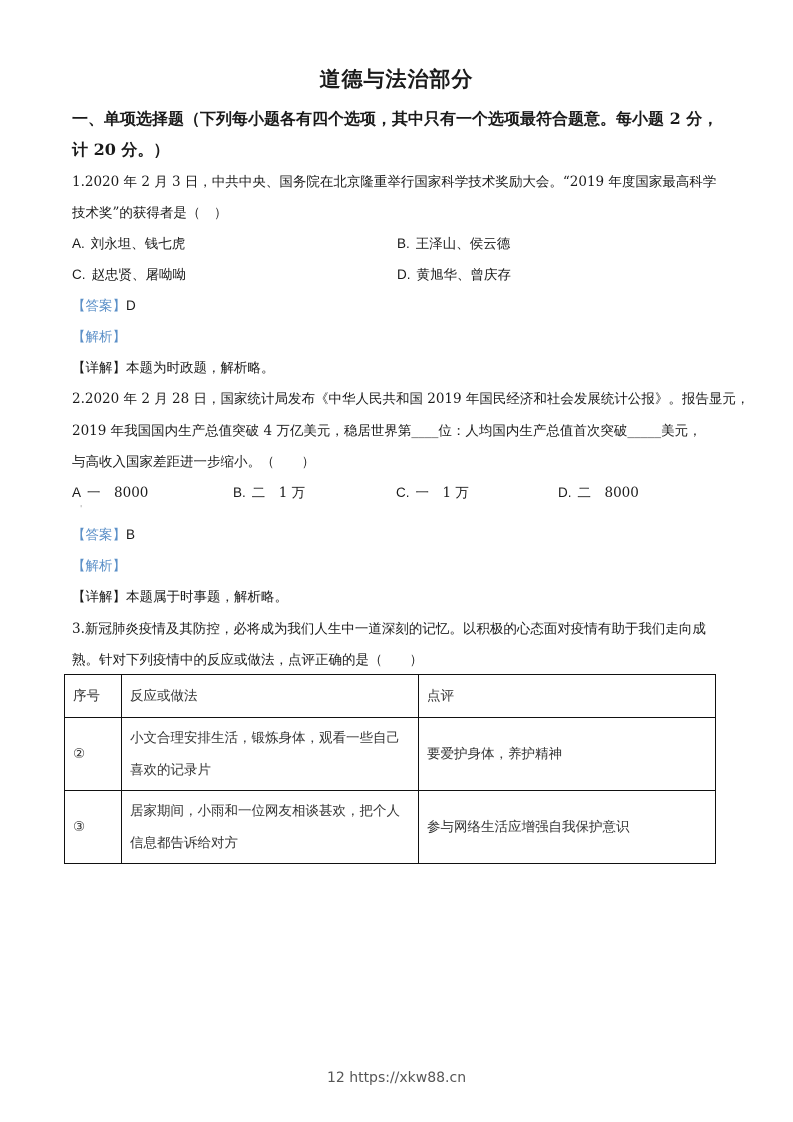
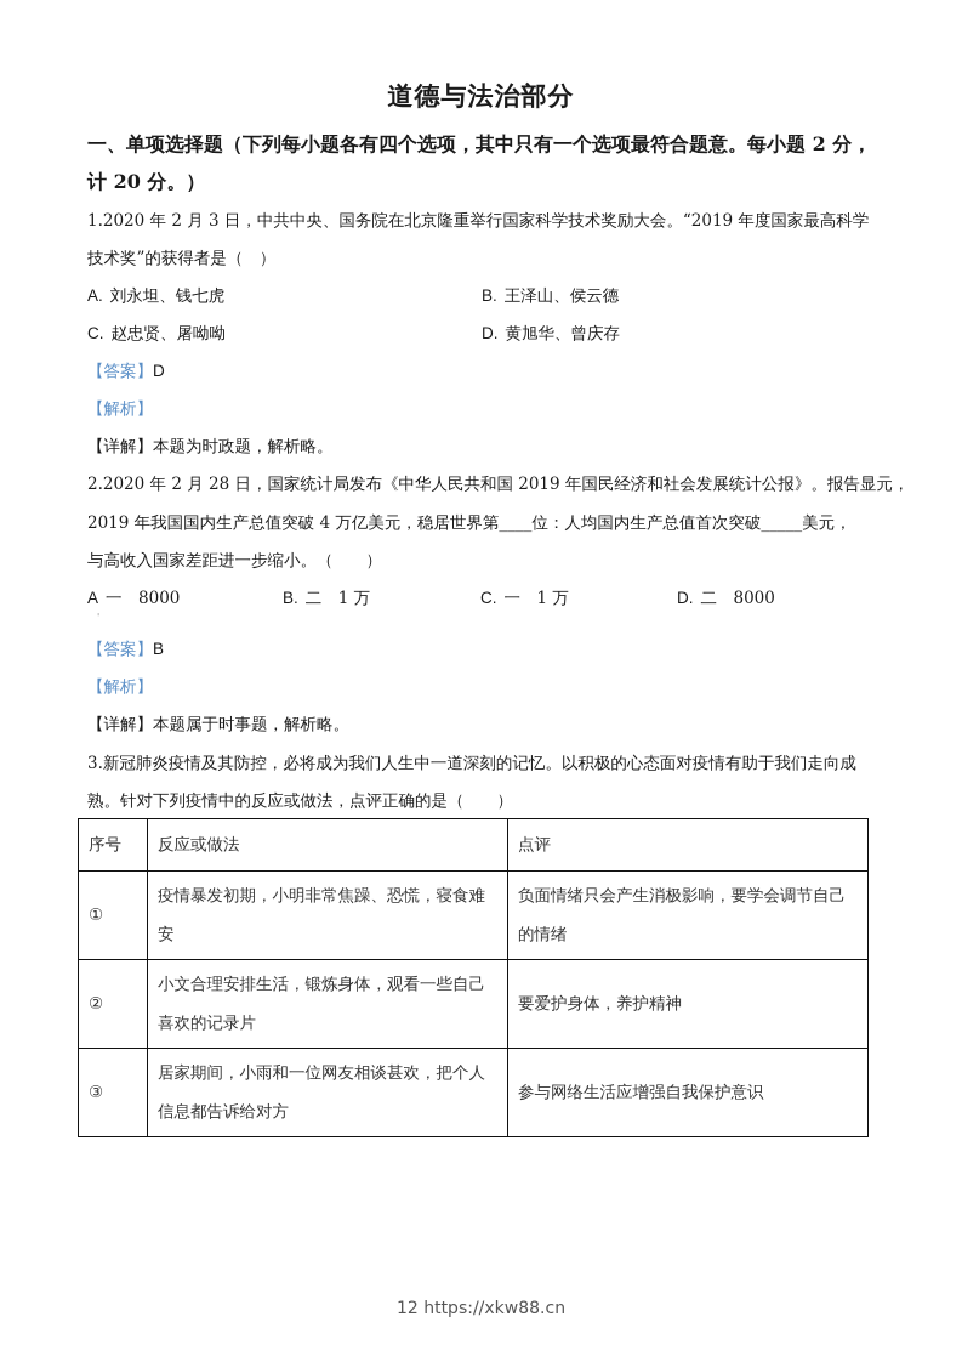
  道德与法治部分
  一、单项选择题（下列每小题各有四个选项，其中只有一个选项最符合题意。每小题 2 分，
  计 20 分。）
  1.2020 年 2 月 3 日，中共中央、国务院在北京隆重举行国家科学技术奖励大会。“2019 年度国家最高科学
  技术奖”的获得者是（ ）
  A. 刘永坦、钱七虎
  B. 王泽山、侯云德
  C. 赵忠贤、屠呦呦
  D. 黄旭华、曾庆存
  【答案】D
  【解析】
  【详解】本题为时政题，解析略。
  2.2020 年 2 月 28 日，国家统计局发布《中华人民共和国 2019 年国民经济和社会发展统计公报》。报告显元，
  2019 年我国国内生产总值突破 4 万亿美元，稳居世界第____位：人均国内生产总值首次突破_____美元，
  与高收入国家差距进一步缩小。（ ）
  A 一 8000
  B. 二 1 万
  C. 一 1 万
  D. 二 8000
  '
  【答案】B
  【解析】
  【详解】本题属于时事题，解析略。
  3.新冠肺炎疫情及其防控，必将成为我们人生中一道深刻的记忆。以积极的心态面对疫情有助于我们走向成
  熟。针对下列疫情中的反应或做法，点评正确的是（ ）
  序号	反应或做法	点评
+ ①	疫情暴发初期，小明非常焦躁、恐慌，寝食难安	负面情绪只会产生消极影响，要学会调节自己的情绪
  ②	小文合理安排生活，锻炼身体，观看一些自己喜欢的记录片	要爱护身体，养护精神
  ③	居家期间，小雨和一位网友相谈甚欢，把个人信息都告诉给对方	参与网络生活应增强自我保护意识
  12 https://xkw88.cn
